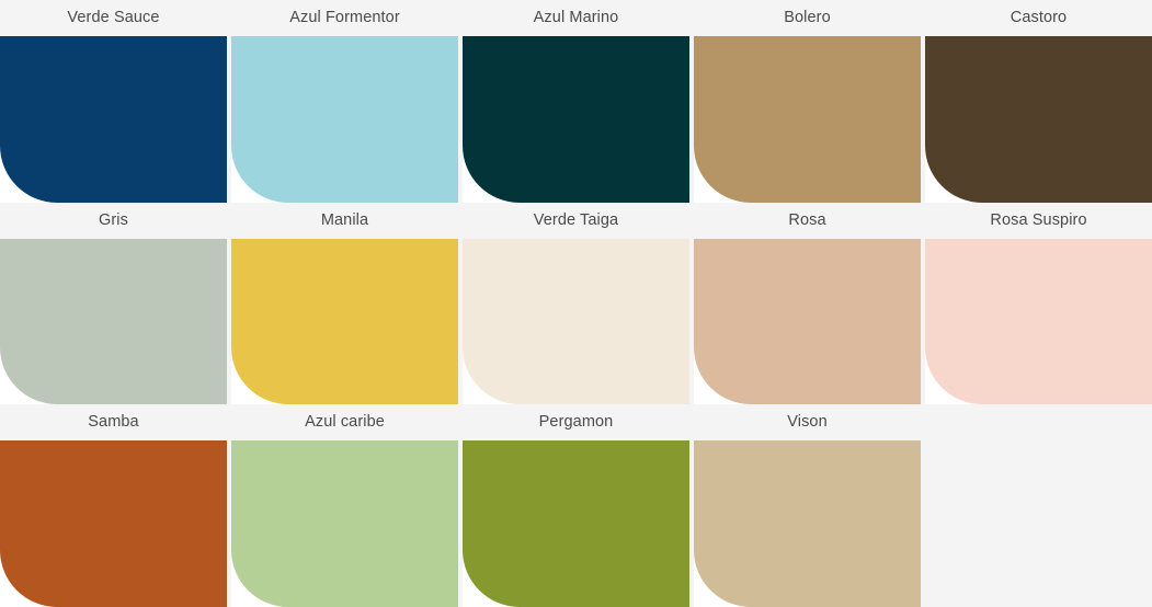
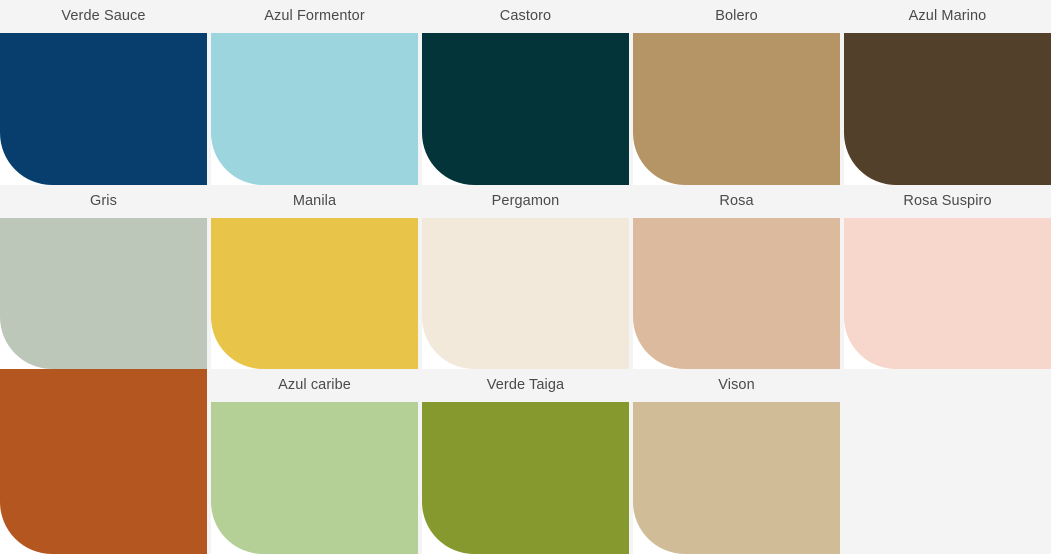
  Verde Sauce
  Azul Formentor
- Azul Marino
+ Castoro
  Bolero
- Castoro
+ Azul Marino
  Gris
  Manila
- Verde Taiga
+ Pergamon
  Rosa
  Rosa Suspiro
- Samba
  Azul caribe
- Pergamon
+ Verde Taiga
  Vison
